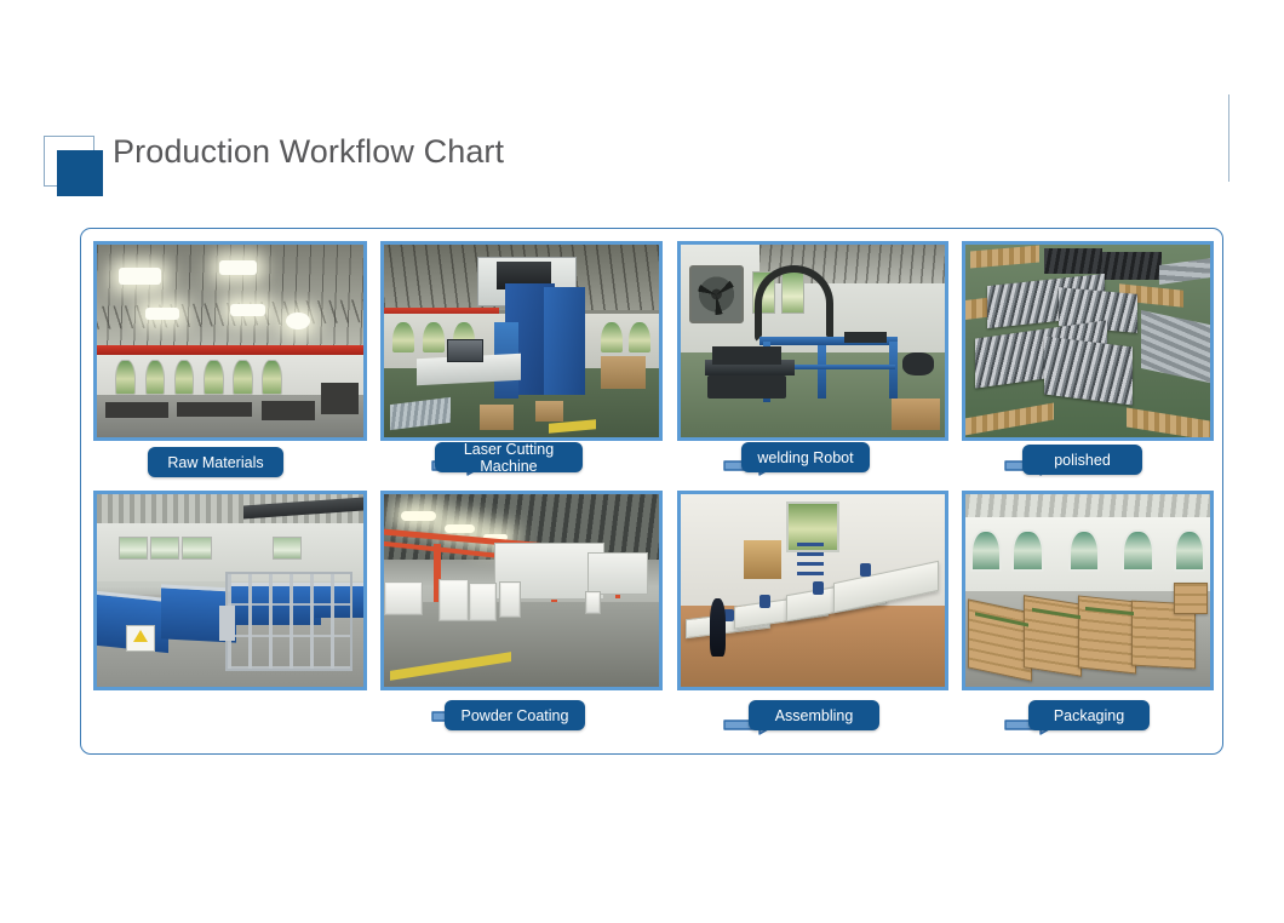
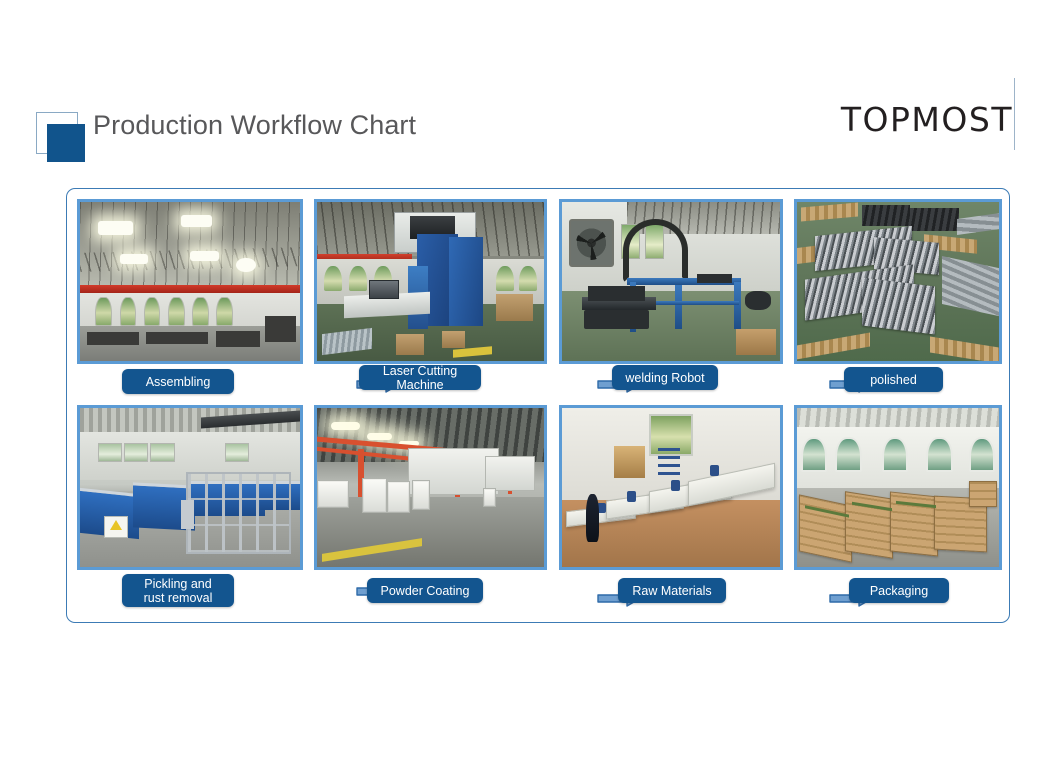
  Production Workflow Chart
+ TOPMOST
- Raw Materials
+ Assembling
  Laser Cutting Machine
  welding Robot
  polished
+ Pickling and
+ rust removal
  Powder Coating
- Assembling
+ Raw Materials
  Packaging
